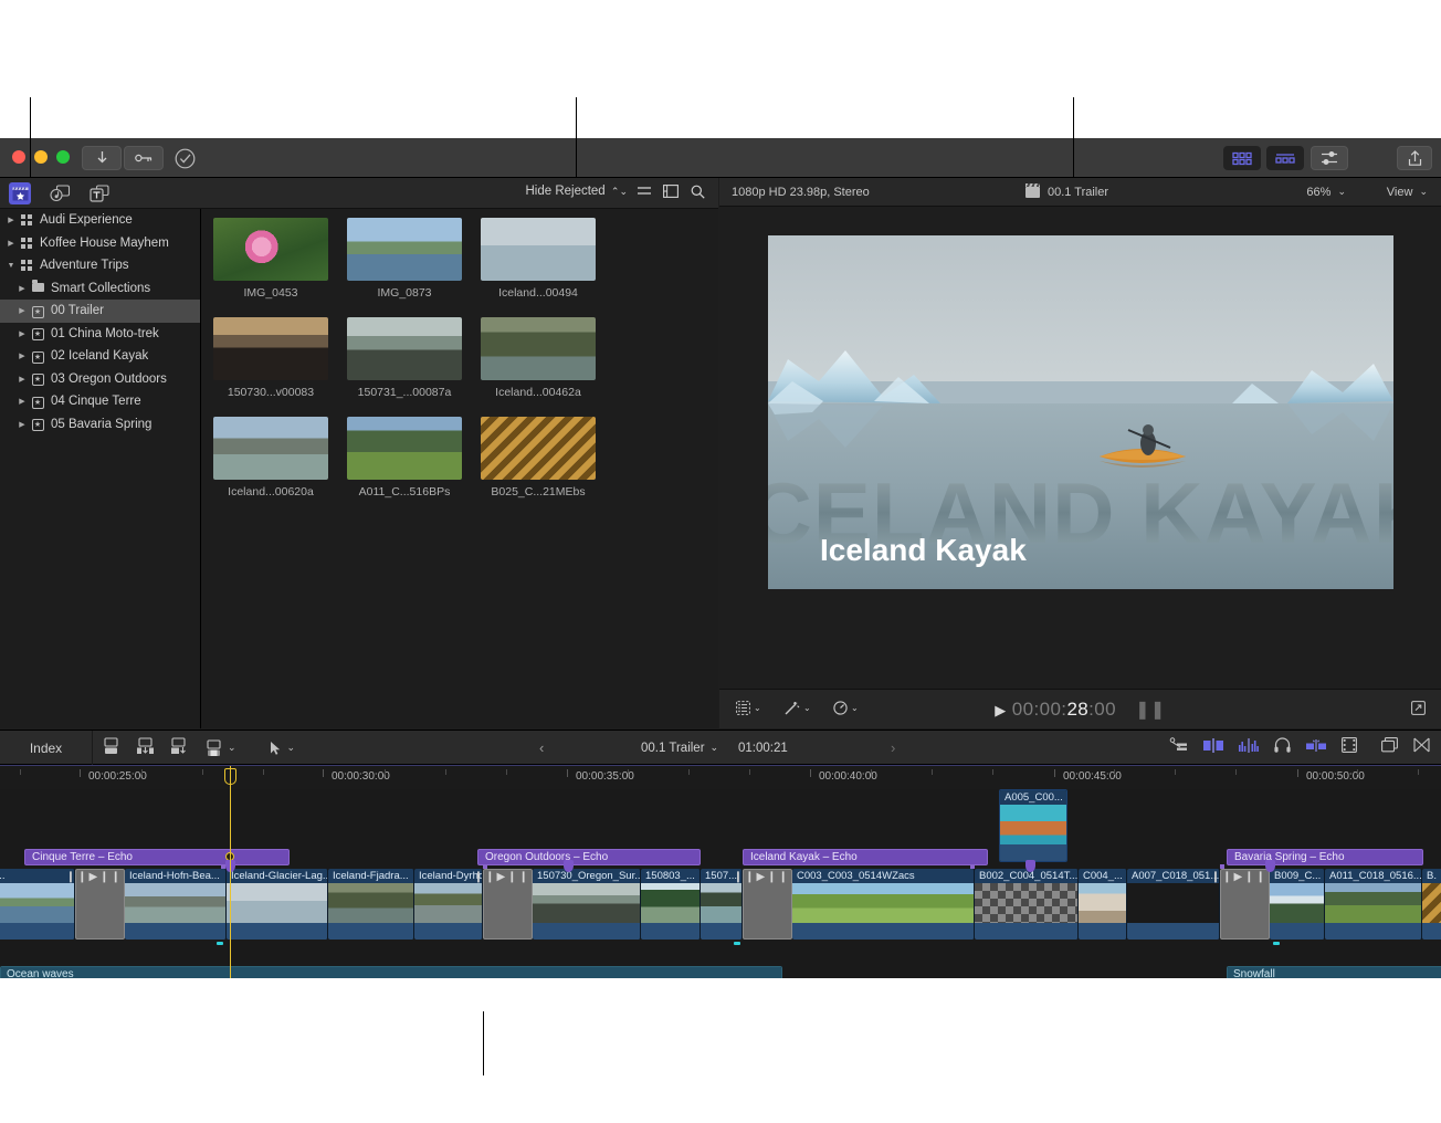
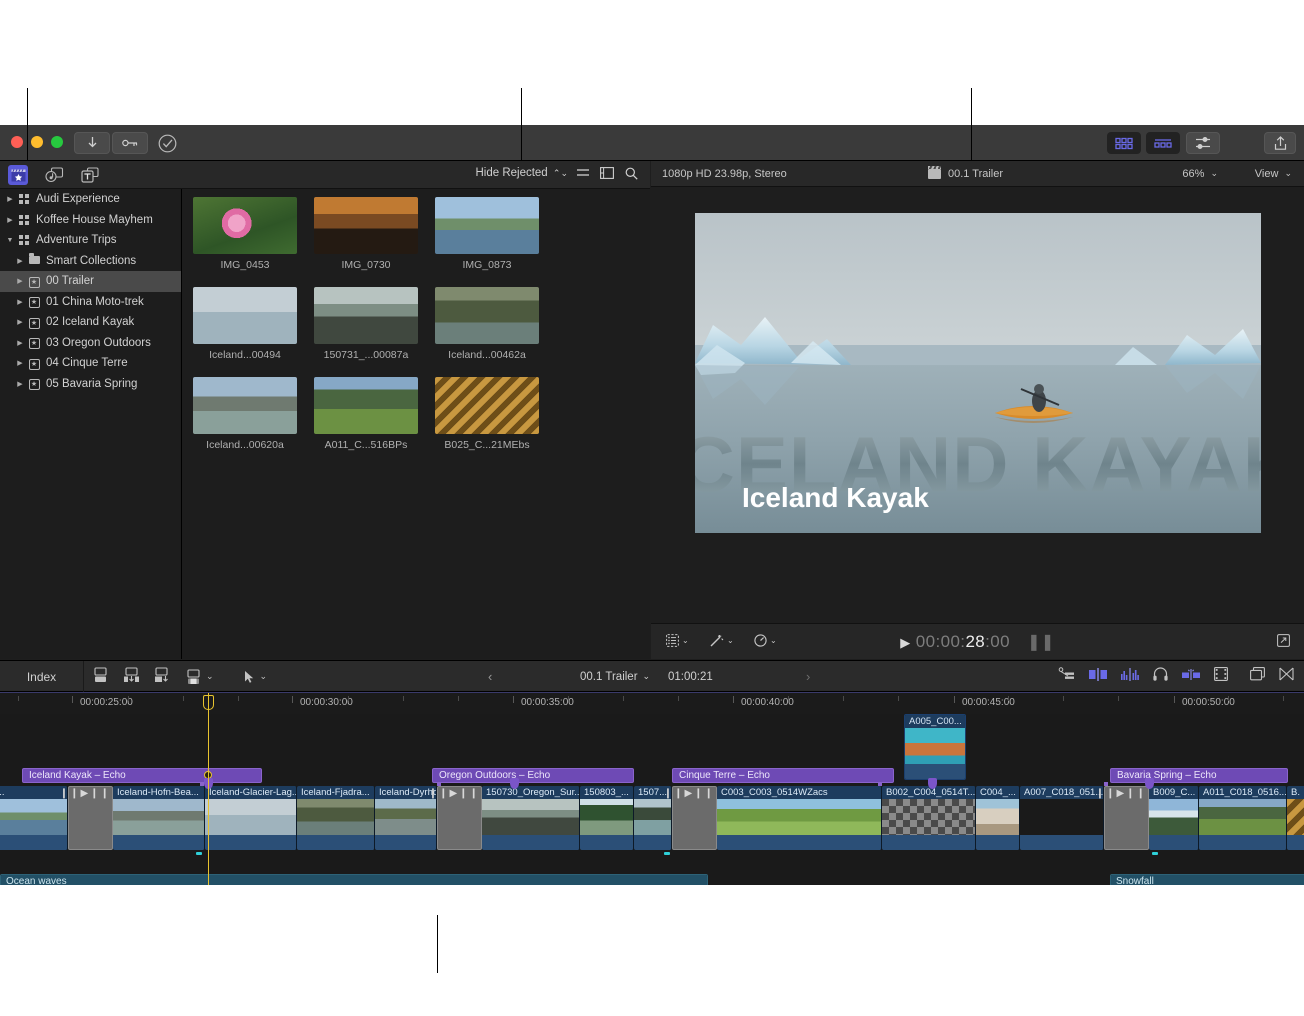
  Hide Rejected ⌃⌄
  Audi Experience
  Koffee House Mayhem
  Adventure Trips
  Smart Collections
  00 Trailer
  01 China Moto-trek
  02 Iceland Kayak
  03 Oregon Outdoors
  04 Cinque Terre
  05 Bavaria Spring
  IMG_0453
+ IMG_0730
  IMG_0873
  Iceland...00494
- 150730...v00083
  150731_...00087a
  Iceland...00462a
  Iceland...00620a
  A011_C...516BPs
  B025_C...21MEbs
  1080p HD 23.98p, Stereo
  00.1 Trailer
  66%
  ⌄
  View
  ⌄
  CELAND KAYA
  Iceland Kayak
  ⌄
  ⌄
  ⌄
  ▶ 00:00:28:00 ❚❚
  Index
  ⌄
  ⌄
  ‹
  00.1 Trailer
  ⌄
  01:00:21
  ›
  00:00:25:00
  00:00:30:00
  00:00:35:00
  00:00:40:00
  00:00:45:00
  00:00:50:00
  ❙❙▶❙❙
  Iceland-Hofn-Bea...
  Iceland-Glacier-Lag..
  Iceland-Fjadra...
  ❙❙▶❙❙
  150730_Oregon_Sur..
  150803_...
  1507...
  ❙❙▶❙❙
  C003_C003_0514WZacs
  B002_C004_0514T...
  C004_...
  A007_C018_051...
  ❙❙▶❙❙
  B009_C...
  A011_C018_0516...
  B.
  A005_C00...
- Cinque Terre – Echo
+ Iceland Kayak – Echo
  Oregon Outdoors – Echo
- Iceland Kayak – Echo
+ Cinque Terre – Echo
  Bavaria Spring – Echo
  Ocean waves
  Snowfall
